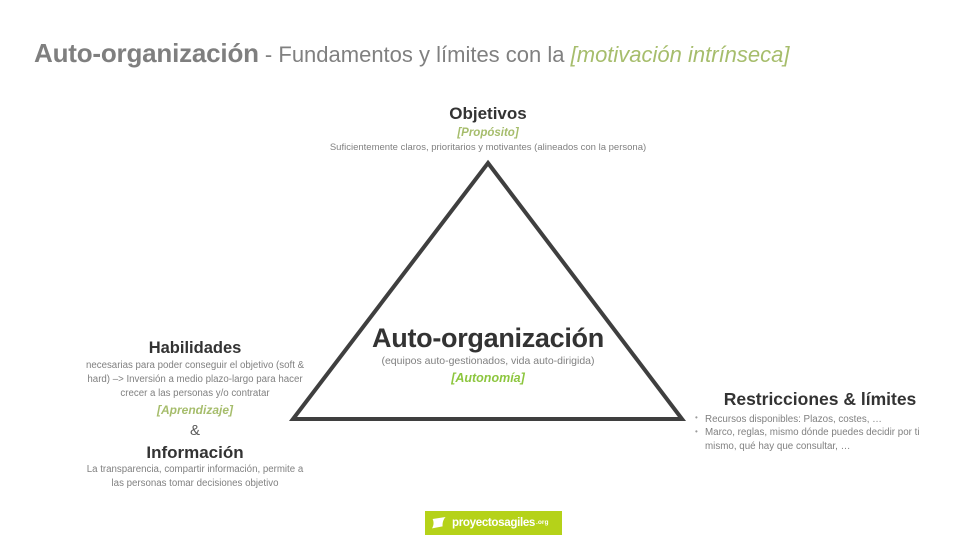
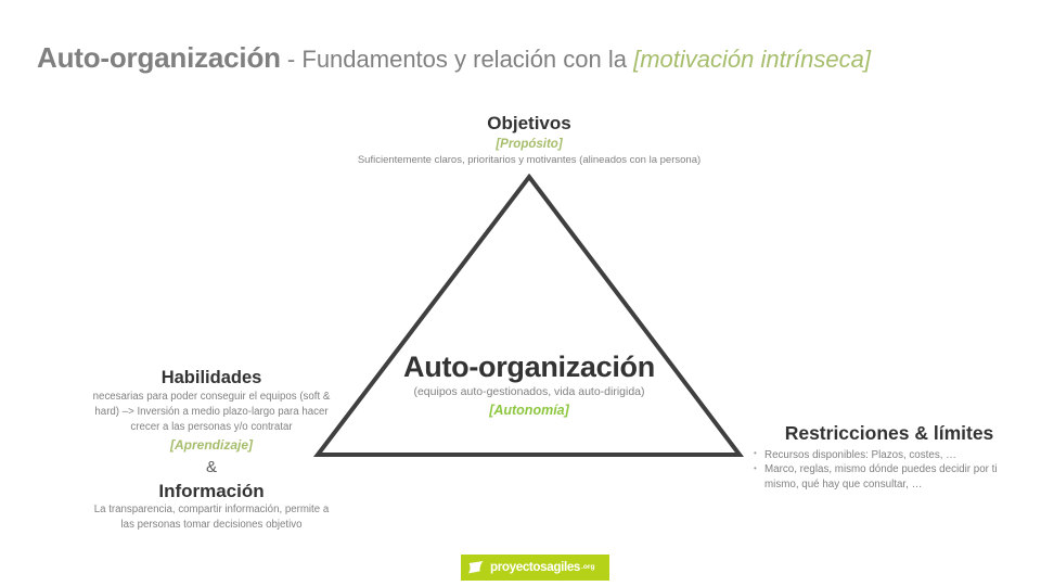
- Auto-organización - Fundamentos y límites con la [motivación intrínseca]
+ Auto-organización - Fundamentos y relación con la [motivación intrínseca]
  Objetivos
  [Propósito]
  Suficientemente claros, prioritarios y motivantes (alineados con la persona)
  Auto-organización
  (equipos auto-gestionados, vida auto-dirigida)
  [Autonomía]
  Habilidades
- necesarias para poder conseguir el objetivo (soft & hard) –> Inversión a medio plazo-largo para hacer crecer a las personas y/o contratar
+ necesarias para poder conseguir el equipos (soft & hard) –> Inversión a medio plazo-largo para hacer crecer a las personas y/o contratar
  [Aprendizaje]
  &
  Información
  La transparencia, compartir información, permite a las personas tomar decisiones objetivo
  Restricciones & límites
  Recursos disponibles: Plazos, costes, …
  Marco, reglas, mismo dónde puedes decidir por ti mismo, qué hay que consultar, …
  proyectosagiles
